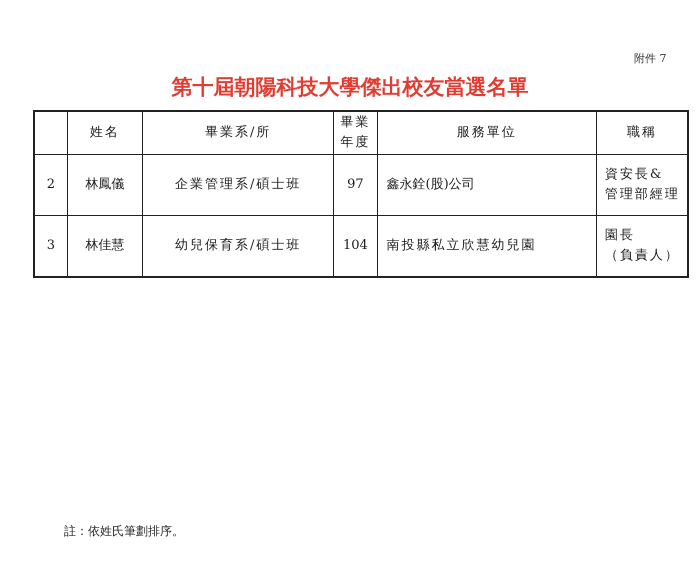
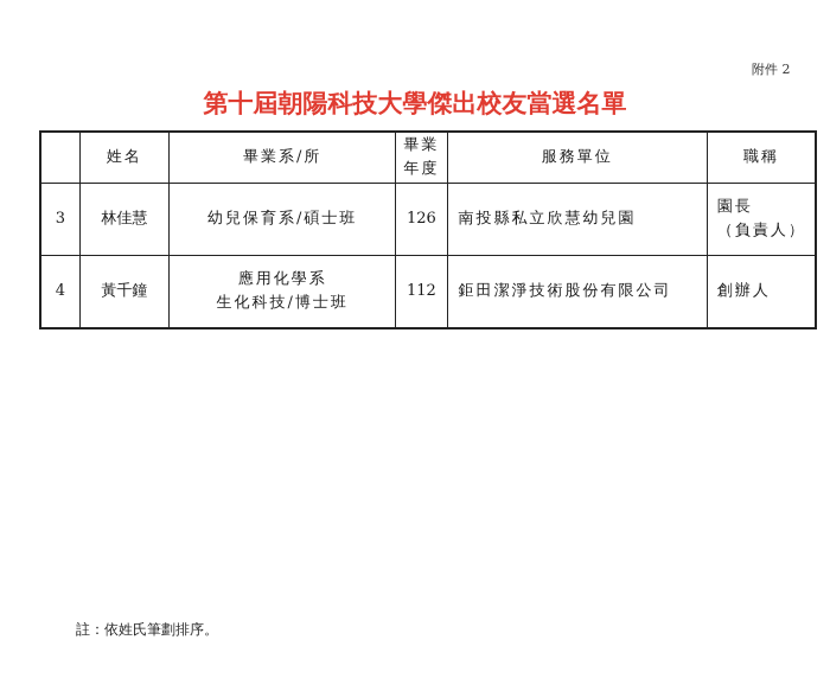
- 附件 7
+ 附件 2
  第十屆朝陽科技大學傑出校友當選名單
  	姓名	畢業系/所	畢業 年度	服務單位	職稱
- 2	林鳳儀	企業管理系/碩士班	97	鑫永銓(股)公司	資安長& 管理部經理
- 3	林佳慧	幼兒保育系/碩士班	104	南投縣私立欣慧幼兒園	園長 （負責人）
+ 3	林佳慧	幼兒保育系/碩士班	126	南投縣私立欣慧幼兒園	園長 （負責人）
+ 4	黃千鐘	應用化學系 生化科技/博士班	112	鉅田潔淨技術股份有限公司	創辦人
  註：依姓氏筆劃排序。
